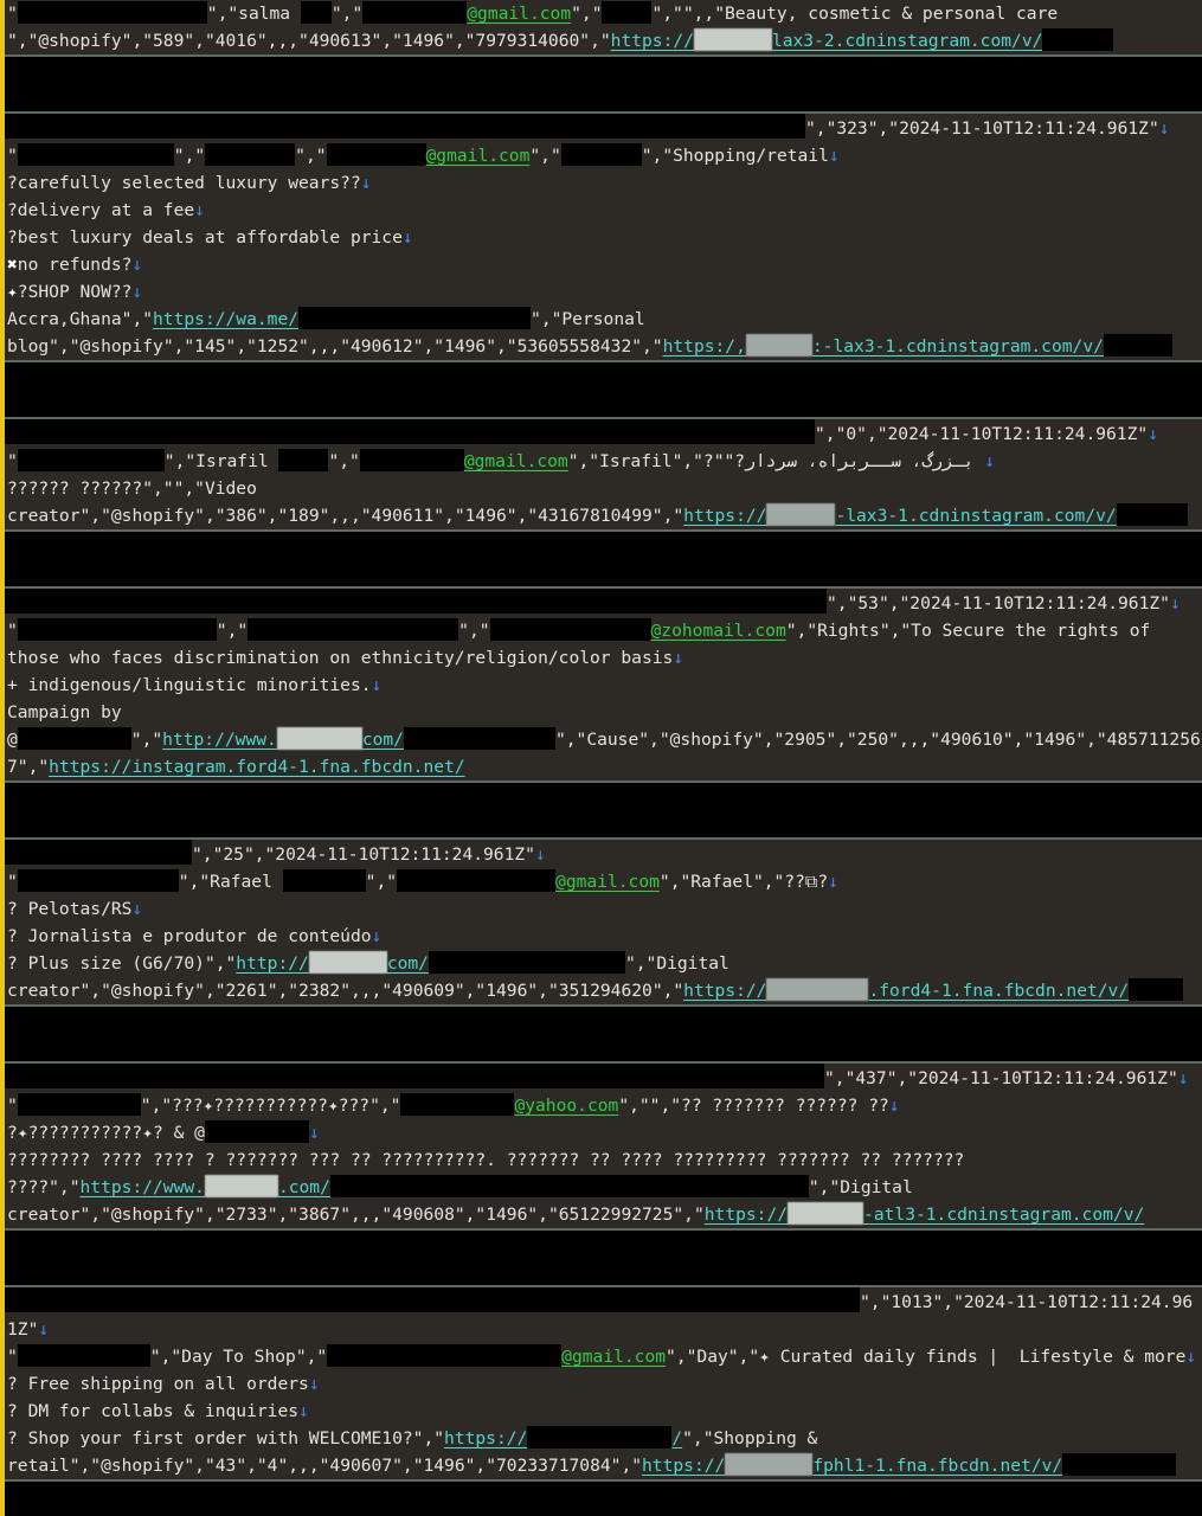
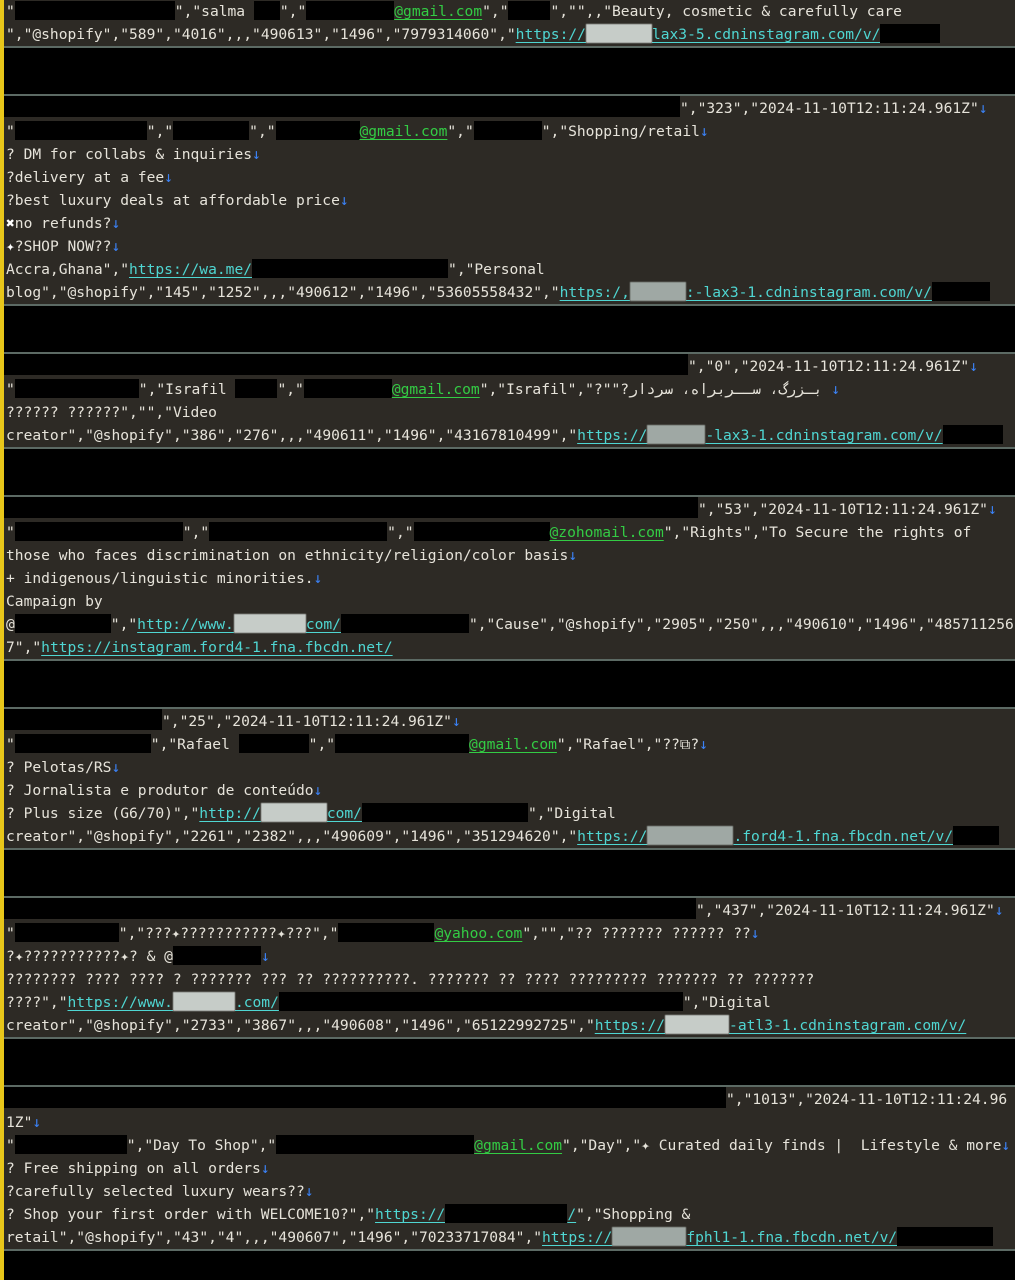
- " ","salma "," @gmail.com"," ","",,"Beauty, cosmetic & personal care
+ " ","salma "," @gmail.com"," ","",,"Beauty, cosmetic & carefully care
- ","@shopify","589","4016",,,"490613","1496","7979314060","https:// lax3-2.cdninstagram.com/v/
+ ","@shopify","589","4016",,,"490613","1496","7979314060","https:// lax3-5.cdninstagram.com/v/
  ","323","2024-11-10T12:11:24.961Z"↓
  " "," "," @gmail.com"," ","Shopping/retail↓
- ?carefully selected luxury wears??↓
+ ? DM for collabs & inquiries↓
  ?delivery at a fee↓
  ?best luxury deals at affordable price↓
  ✖no refunds?↓
  ✦?SHOP NOW??↓
  Accra,Ghana","https://wa.me/ ","Personal
  blog","@shopify","145","1252",,,"490612","1496","53605558432","https:/, :-lax3-1.cdninstagram.com/v/
  ","0","2024-11-10T12:11:24.961Z"↓
  " ","Israfil "," @gmail.com","Israfil","?"" بـزرگ، ســربراه، سردار? ↓
  ?????? ??????","","Video
- creator","@shopify","386","189",,,"490611","1496","43167810499","https:// -lax3-1.cdninstagram.com/v/
+ creator","@shopify","386","276",,,"490611","1496","43167810499","https:// -lax3-1.cdninstagram.com/v/
  ","53","2024-11-10T12:11:24.961Z"↓
  " "," "," @zohomail.com","Rights","To Secure the rights of
  those who faces discrimination on ethnicity/religion/color basis↓
  + indigenous/linguistic minorities.↓
  Campaign by
  @ ","http://www. com/ ","Cause","@shopify","2905","250",,,"490610","1496","485711256
  7","https://instagram.ford4-1.fna.fbcdn.net/
  ","25","2024-11-10T12:11:24.961Z"↓
  " ","Rafael "," @gmail.com","Rafael","??⧉?↓
  ? Pelotas/RS↓
  ? Jornalista e produtor de conteúdo↓
  ? Plus size (G6/70)","http:// com/ ","Digital
  creator","@shopify","2261","2382",,,"490609","1496","351294620","https:// .ford4-1.fna.fbcdn.net/v/
  ","437","2024-11-10T12:11:24.961Z"↓
  " ","???✦???????????✦???"," @yahoo.com","","?? ??????? ?????? ??↓
  ?✦???????????✦? & @ ↓
  ???????? ???? ???? ? ??????? ??? ?? ??????????. ??????? ?? ???? ????????? ??????? ?? ???????
  ????","https://www. .com/ ","Digital
  creator","@shopify","2733","3867",,,"490608","1496","65122992725","https:// -atl3-1.cdninstagram.com/v/
  ","1013","2024-11-10T12:11:24.96
  1Z"↓
  " ","Day To Shop"," @gmail.com","Day","✦ Curated daily finds | Lifestyle & more↓
  ? Free shipping on all orders↓
- ? DM for collabs & inquiries↓
+ ?carefully selected luxury wears??↓
  ? Shop your first order with WELCOME10?","https:// /","Shopping &
  retail","@shopify","43","4",,,"490607","1496","70233717084","https:// fphl1-1.fna.fbcdn.net/v/
